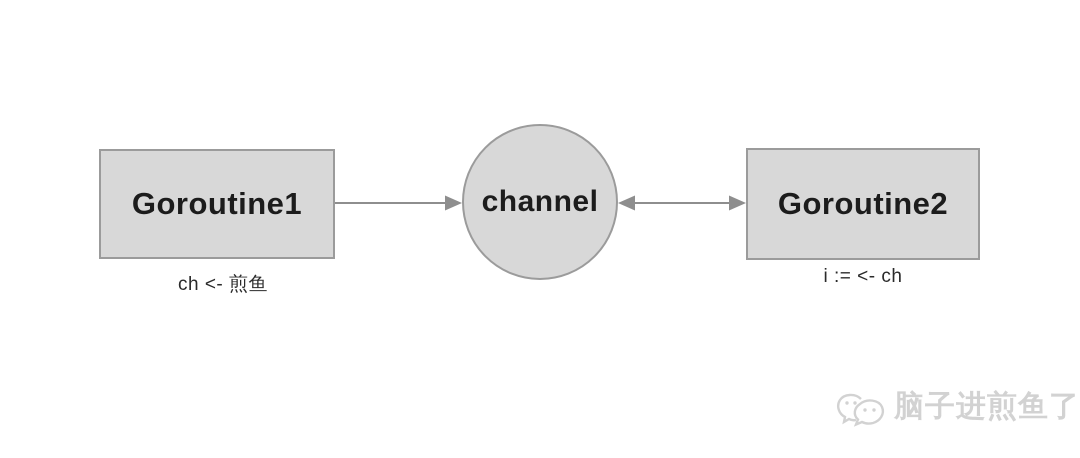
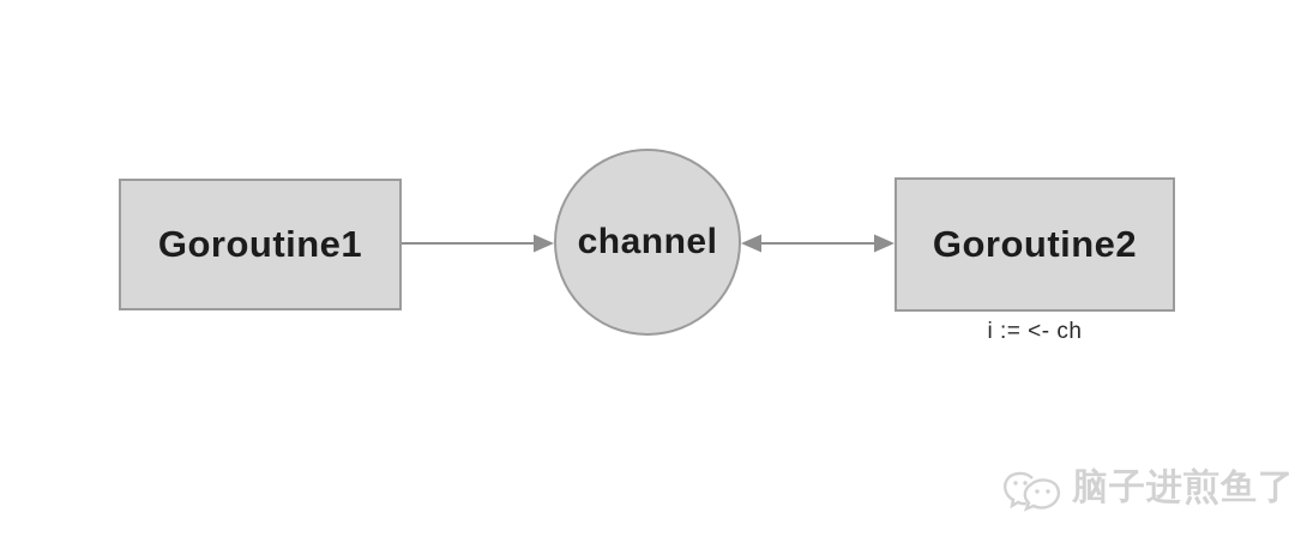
  Goroutine1
  channel
  Goroutine2
- ch <- 煎鱼
  i := <- ch
  脑子进煎鱼了
